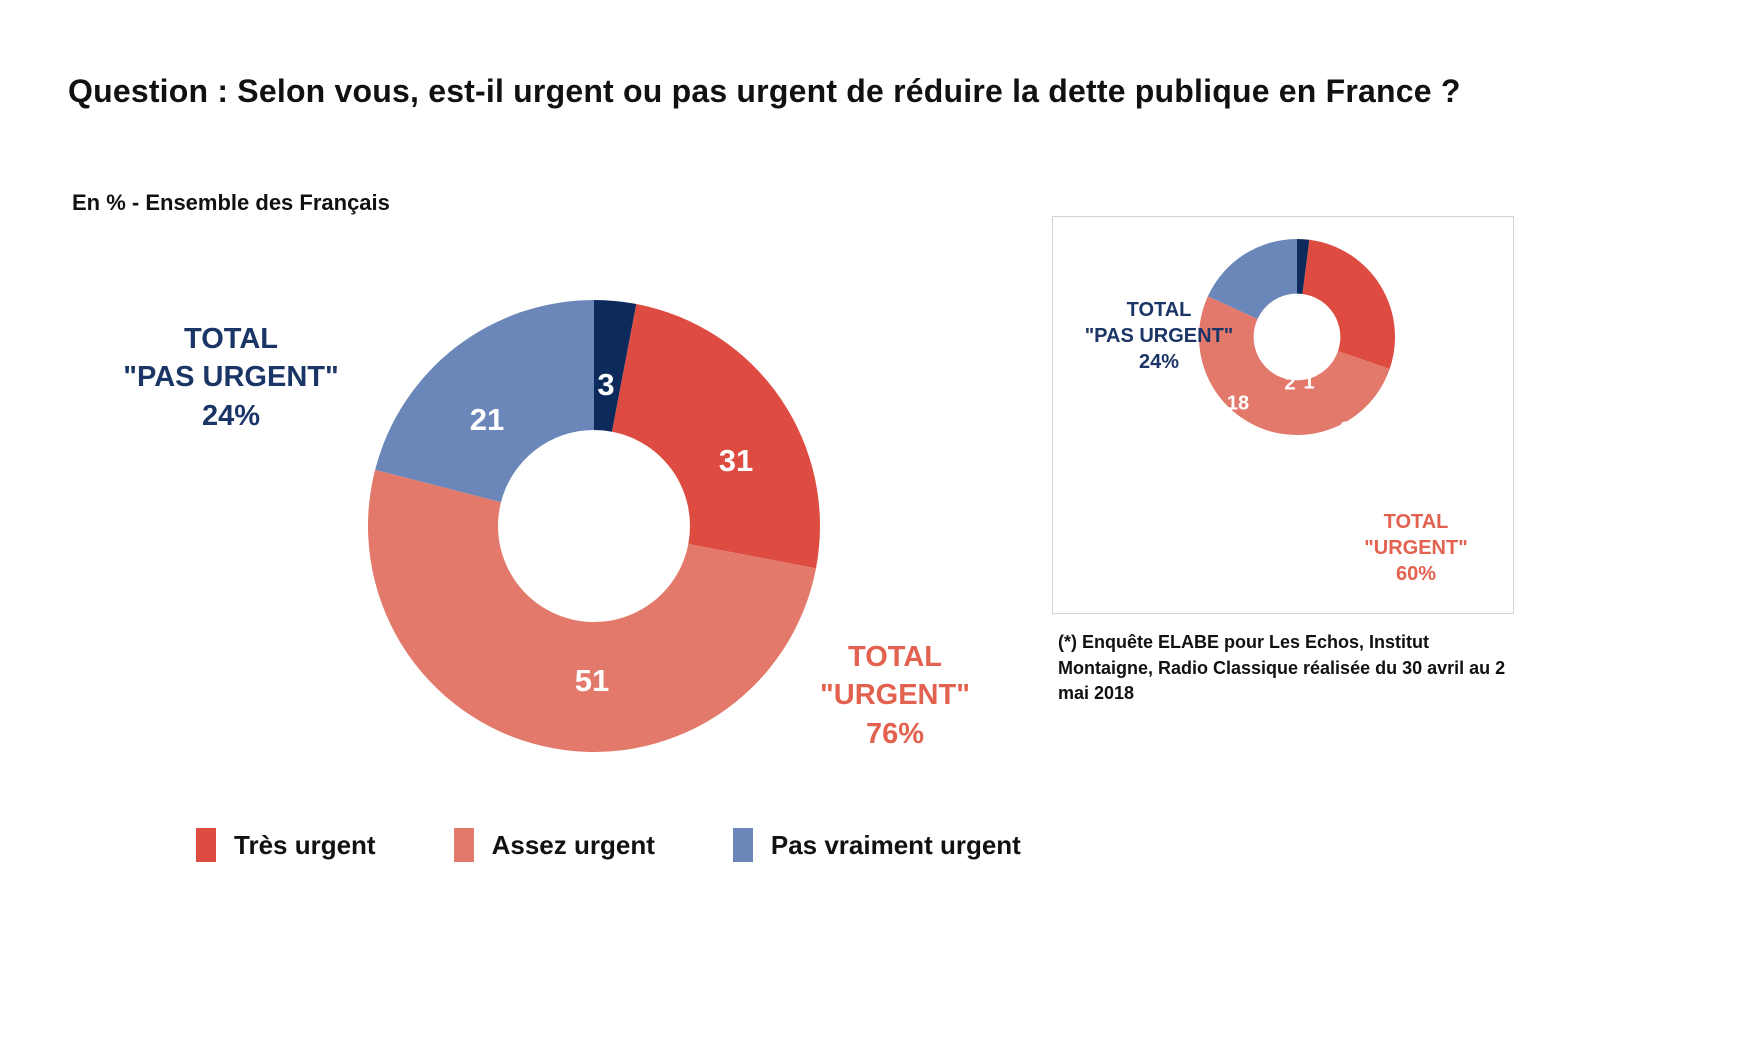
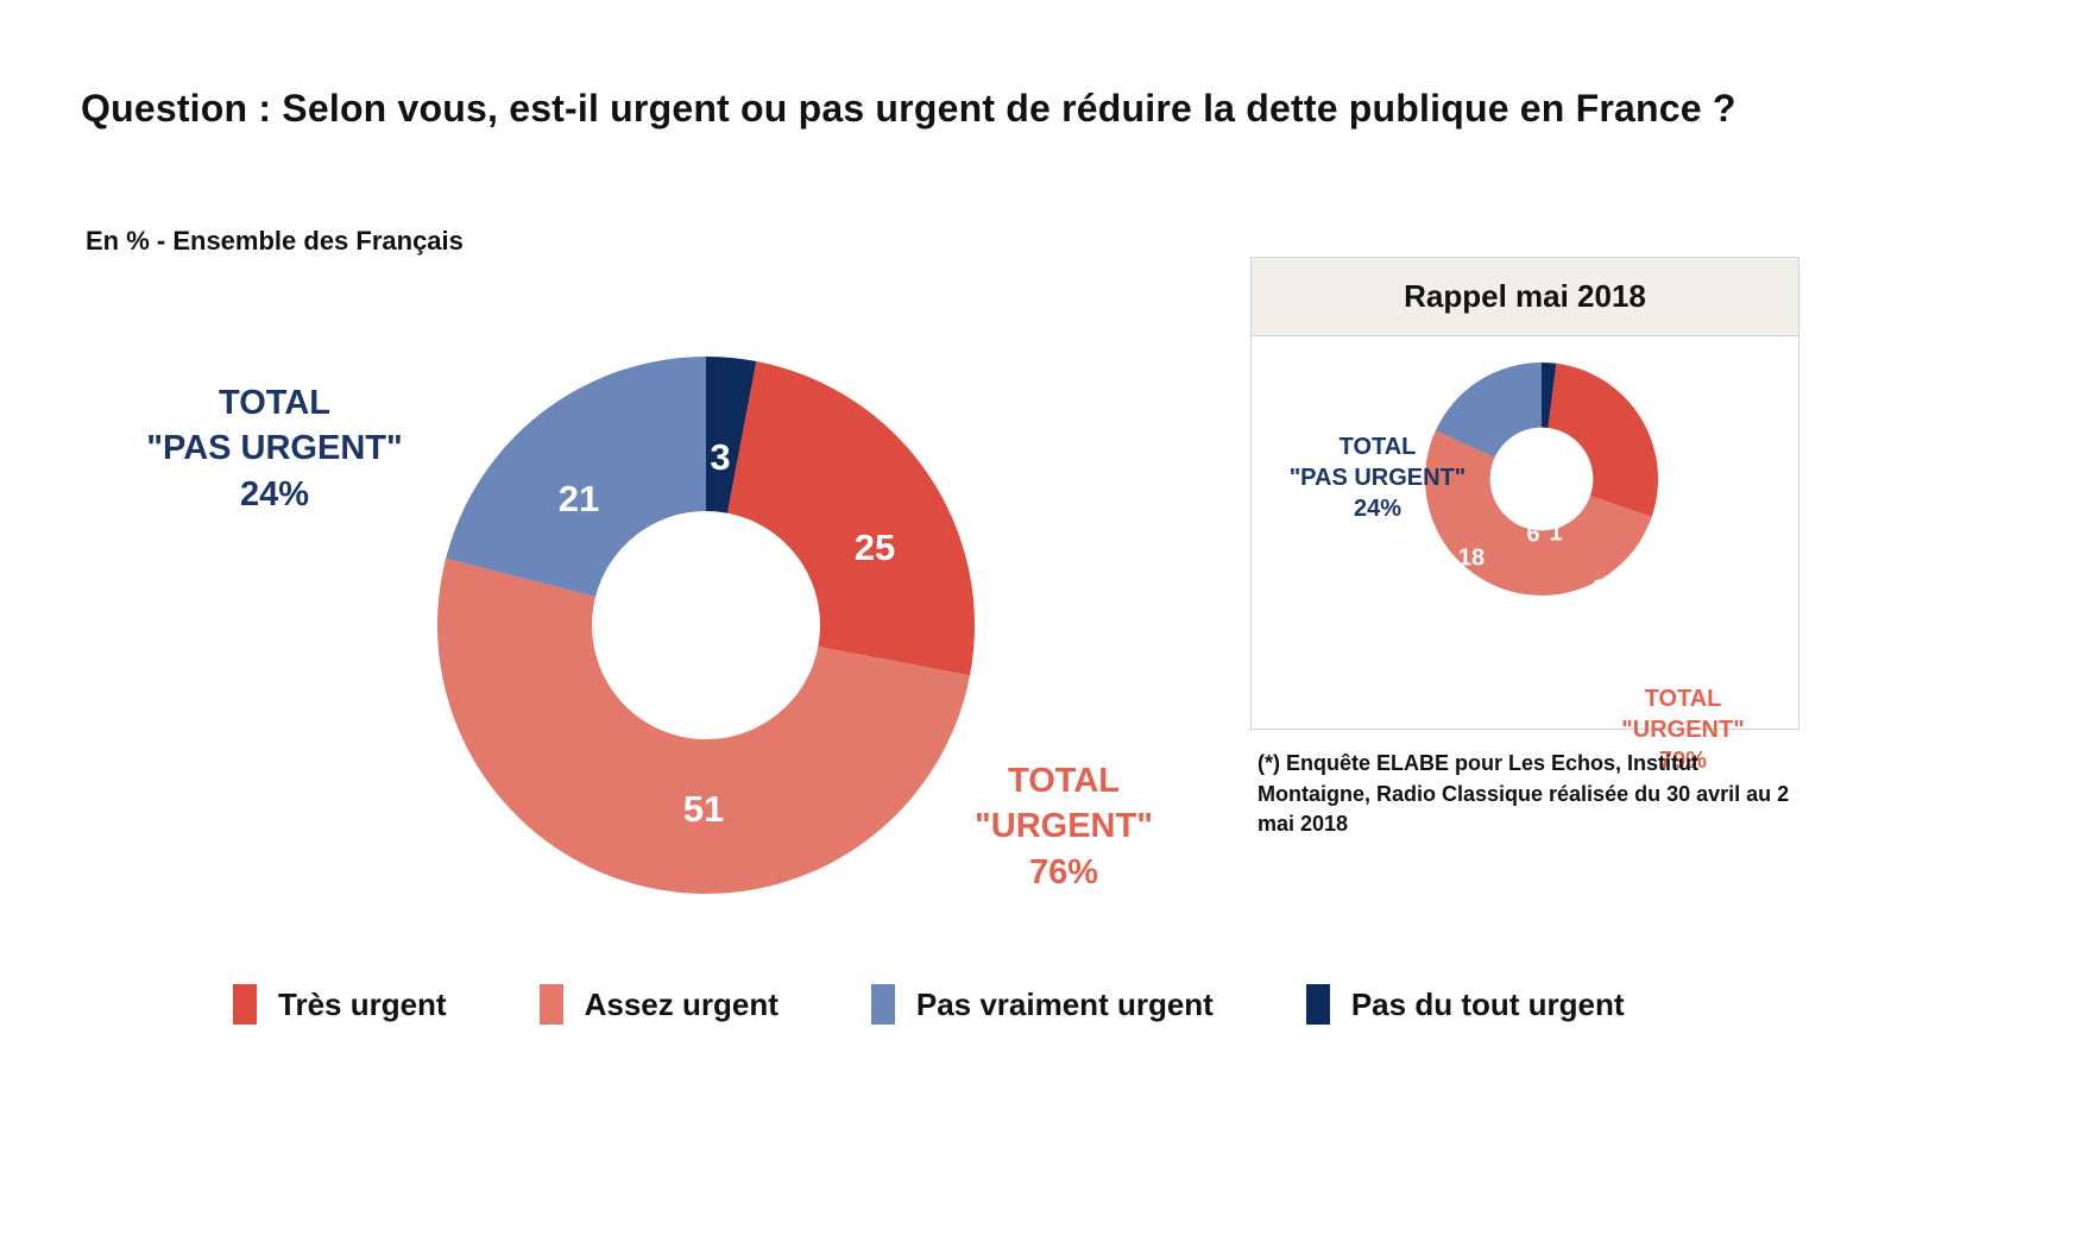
  Question : Selon vous, est-il urgent ou pas urgent de réduire la dette publique en France ?
  En % - Ensemble des Français
- 31
+ 25
  51
  21
  3
  TOTAL
  "PAS URGENT"
  24%
  TOTAL
  "URGENT"
  76%
  Très urgent
  Assez urgent
  Pas vraiment urgent
+ Pas du tout urgent
+ Rappel mai 2018
  28
  18
- 2
+ 6
  1
  TOTAL
  "PAS URGENT"
  24%
  TOTAL
  "URGENT"
- 60%
+ 79%
  (*) Enquête ELABE pour Les Echos, Institut Montaigne, Radio Classique réalisée du 30 avril au 2 mai 2018
